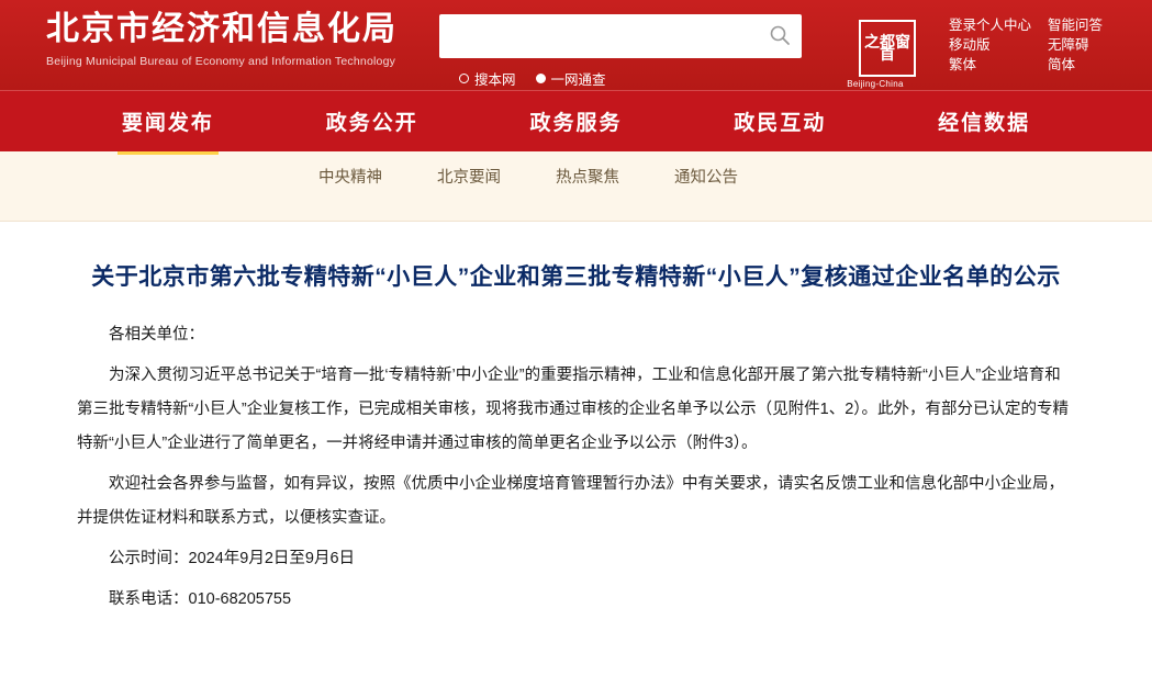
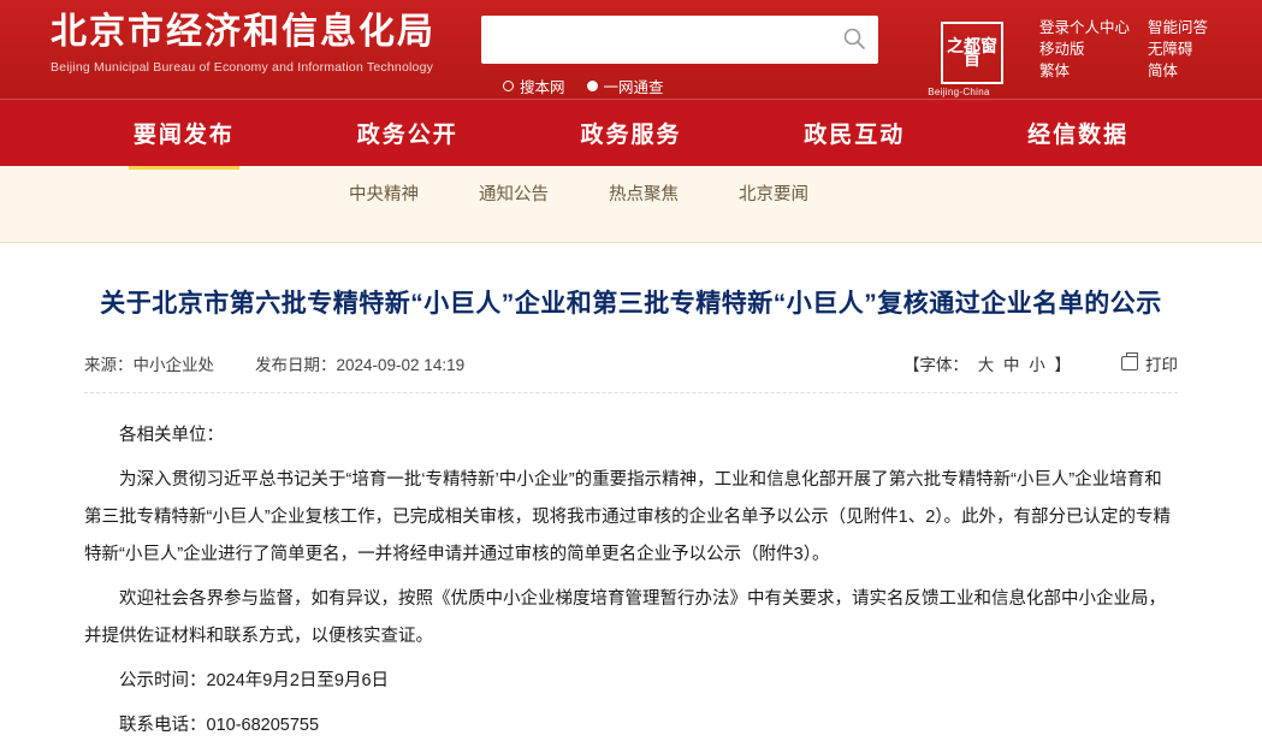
  北京市经济和信息化局
  Beijing Municipal Bureau of Economy and Information Technology
  搜本网
  一网通查
  之都窗首
  Beijing-China
  登录个人中心
  智能问答
  移动版
  无障碍
  繁体
  简体
  要闻发布
  政务公开
  政务服务
  政民互动
  经信数据
  中央精神
- 北京要闻
+ 通知公告
  热点聚焦
- 通知公告
+ 北京要闻
  关于北京市第六批专精特新“小巨人”企业和第三批专精特新“小巨人”复核通过企业名单的公示
+ 来源：中小企业处
+ 发布日期：2024-09-02 14:19
+ 【字体： 大 中 小 】
+ 打印
  各相关单位：
  为深入贯彻习近平总书记关于“培育一批‘专精特新’中小企业”的重要指示精神，工业和信息化部开展了第六批专精特新“小巨人”企业培育和第三批专精特新“小巨人”企业复核工作，已完成相关审核，现将我市通过审核的企业名单予以公示（见附件1、2）。此外，有部分已认定的专精特新“小巨人”企业进行了简单更名，一并将经申请并通过审核的简单更名企业予以公示（附件3）。
  欢迎社会各界参与监督，如有异议，按照《优质中小企业梯度培育管理暂行办法》中有关要求，请实名反馈工业和信息化部中小企业局，并提供佐证材料和联系方式，以便核实查证。
  公示时间：2024年9月2日至9月6日
  联系电话：010-68205755
